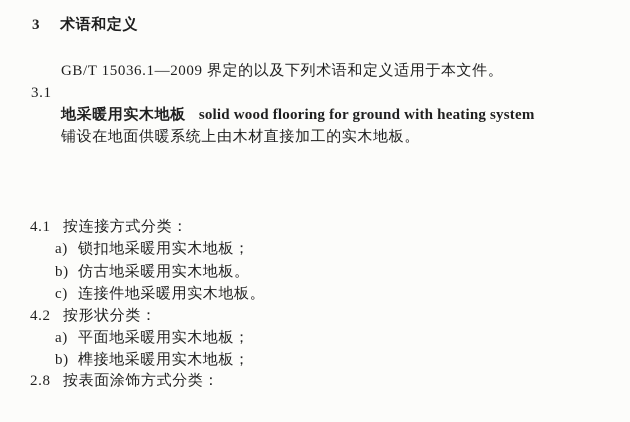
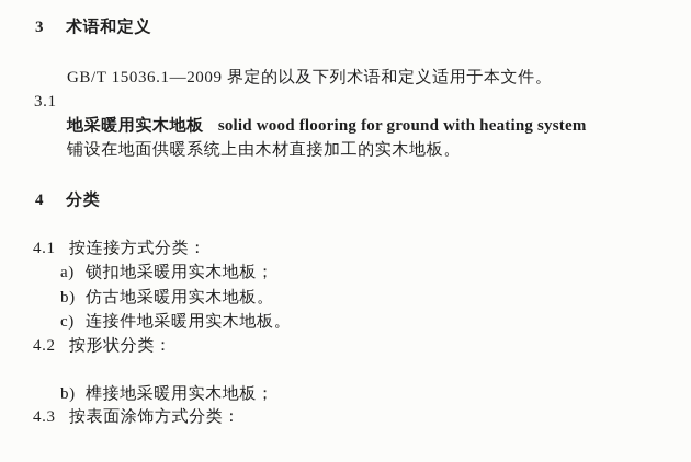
  3 术语和定义
  GB/T 15036.1—2009 界定的以及下列术语和定义适用于本文件。
  3.1
  地采暖用实木地板 solid wood flooring for ground with heating system
  铺设在地面供暖系统上由木材直接加工的实木地板。
+ 4 分类
  4.1 按连接方式分类：
  a) 锁扣地采暖用实木地板；
  b) 仿古地采暖用实木地板。
  c) 连接件地采暖用实木地板。
  4.2 按形状分类：
- a) 平面地采暖用实木地板；
  b) 榫接地采暖用实木地板；
- 2.8 按表面涂饰方式分类：
+ 4.3 按表面涂饰方式分类：
